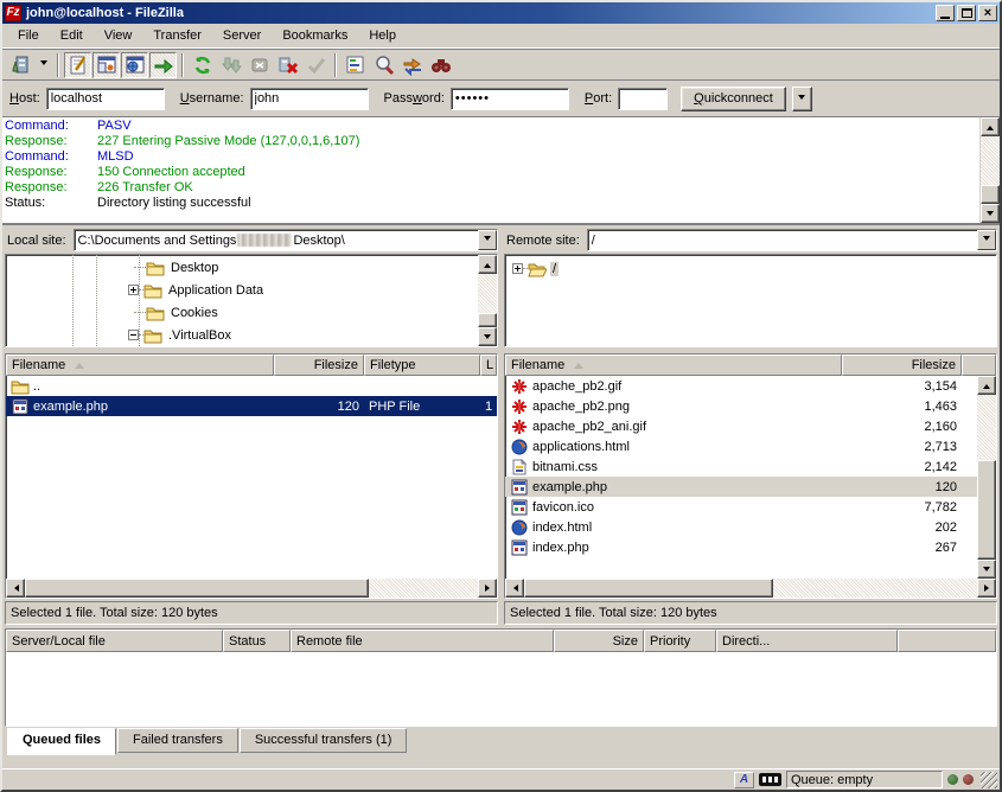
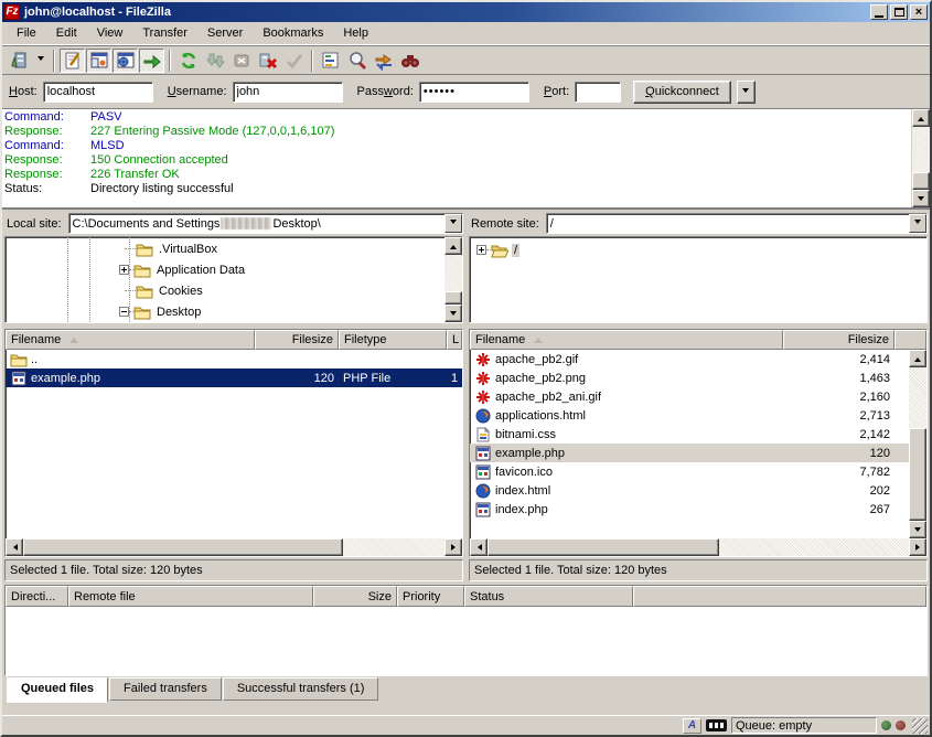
  Fz
  john@localhost - FileZilla
  ×
  File
  Edit
  View
  Transfer
  Server
  Bookmarks
  Help
  Host:
  localhost
  Username:
  john
  Password:
  ••••••
  Port:
  Quickconnect
  Command:
  PASV
  Response:
  227 Entering Passive Mode (127,0,0,1,6,107)
  Command:
  MLSD
  Response:
  150 Connection accepted
  Response:
  226 Transfer OK
  Status:
  Directory listing successful
  Local site:
  C:\Documents and Settings
  Desktop\
- Desktop
+ .VirtualBox
  Application Data
  Cookies
- .VirtualBox
+ Desktop
  Filename
  Filesize
  Filetype
  L
  ..
  example.php
  120
  PHP File
  1
  Selected 1 file. Total size: 120 bytes
  Remote site:
  /
  /
  Filename
  Filesize
  apache_pb2.gif
- 3,154
+ 2,414
  apache_pb2.png
  1,463
  apache_pb2_ani.gif
  2,160
  applications.html
  2,713
  bitnami.css
  2,142
  example.php
  120
  favicon.ico
  7,782
  index.html
  202
  index.php
  267
  Selected 1 file. Total size: 120 bytes
- Server/Local file
- Status
+ Directi...
  Remote file
  Size
  Priority
- Directi...
+ Status
  Queued files
  Failed transfers
  Successful transfers (1)
  A
  Queue: empty
